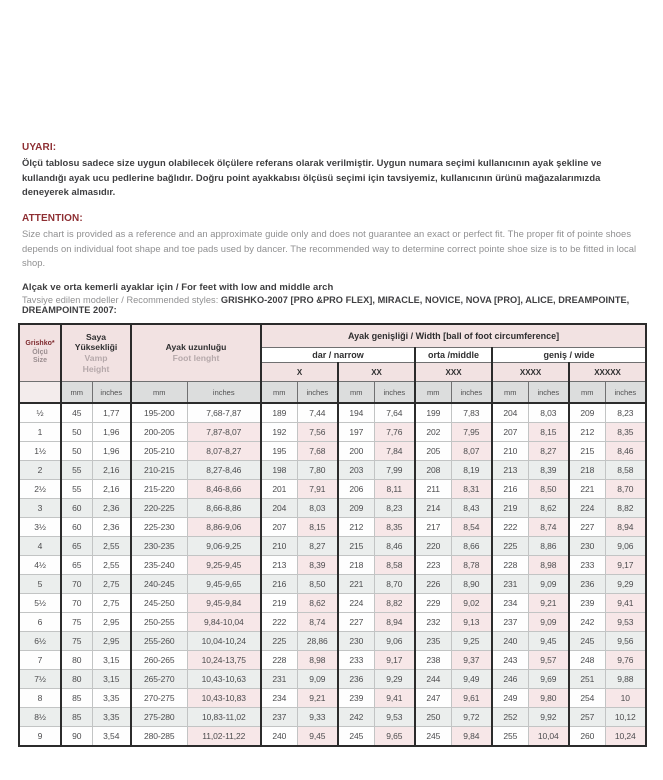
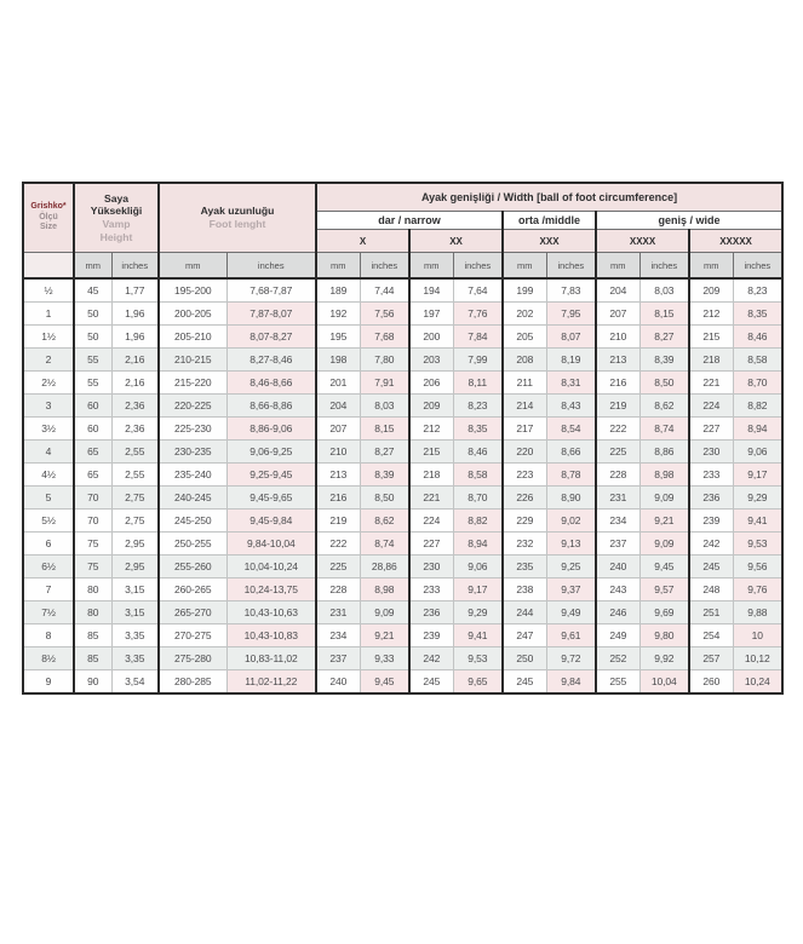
- UYARI:
- Ölçü tablosu sadece size uygun olabilecek ölçülere referans olarak verilmiştir. Uygun numara seçimi kullanıcının ayak şekline ve kullandığı ayak ucu pedlerine bağlıdır. Doğru point ayakkabısı ölçüsü seçimi için tavsiyemiz, kullanıcının ürünü mağazalarımızda deneyerek almasıdır.
- ATTENTION:
- Size chart is provided as a reference and an approximate guide only and does not guarantee an exact or perfect fit. The proper fit of pointe shoes depends on individual foot shape and toe pads used by dancer. The recommended way to determine correct pointe shoe size is to be fitted in local shop.
- Alçak ve orta kemerli ayaklar için / For feet with low and middle arch
- Tavsiye edilen modeller / Recommended styles: GRISHKO-2007 [PRO &PRO FLEX], MIRACLE, NOVICE, NOVA [PRO], ALICE, DREAMPOINTE, DREAMPOINTE 2007:
  	Saya Yüksekliği Vamp Height	Ayak uzunluğu Foot lenght	Ayak genişliği / Width [ball of foot circumference]
  dar / narrow	orta /middle	geniş / wide
  X	XX	XXX	XXXX	XXXXX
  	mm	inches	mm	inches	mm	inches	mm	inches	mm	inches	mm	inches	mm	inches
  ½	45	1,77	195-200	7,68-7,87	189	7,44	194	7,64	199	7,83	204	8,03	209	8,23
  1	50	1,96	200-205	7,87-8,07	192	7,56	197	7,76	202	7,95	207	8,15	212	8,35
  1½	50	1,96	205-210	8,07-8,27	195	7,68	200	7,84	205	8,07	210	8,27	215	8,46
  2	55	2,16	210-215	8,27-8,46	198	7,80	203	7,99	208	8,19	213	8,39	218	8,58
  2½	55	2,16	215-220	8,46-8,66	201	7,91	206	8,11	211	8,31	216	8,50	221	8,70
  3	60	2,36	220-225	8,66-8,86	204	8,03	209	8,23	214	8,43	219	8,62	224	8,82
  3½	60	2,36	225-230	8,86-9,06	207	8,15	212	8,35	217	8,54	222	8,74	227	8,94
  4	65	2,55	230-235	9,06-9,25	210	8,27	215	8,46	220	8,66	225	8,86	230	9,06
  4½	65	2,55	235-240	9,25-9,45	213	8,39	218	8,58	223	8,78	228	8,98	233	9,17
  5	70	2,75	240-245	9,45-9,65	216	8,50	221	8,70	226	8,90	231	9,09	236	9,29
  5½	70	2,75	245-250	9,45-9,84	219	8,62	224	8,82	229	9,02	234	9,21	239	9,41
  6	75	2,95	250-255	9,84-10,04	222	8,74	227	8,94	232	9,13	237	9,09	242	9,53
  6½	75	2,95	255-260	10,04-10,24	225	28,86	230	9,06	235	9,25	240	9,45	245	9,56
  7	80	3,15	260-265	10,24-13,75	228	8,98	233	9,17	238	9,37	243	9,57	248	9,76
  7½	80	3,15	265-270	10,43-10,63	231	9,09	236	9,29	244	9,49	246	9,69	251	9,88
  8	85	3,35	270-275	10,43-10,83	234	9,21	239	9,41	247	9,61	249	9,80	254	10
  8½	85	3,35	275-280	10,83-11,02	237	9,33	242	9,53	250	9,72	252	9,92	257	10,12
  9	90	3,54	280-285	11,02-11,22	240	9,45	245	9,65	245	9,84	255	10,04	260	10,24
